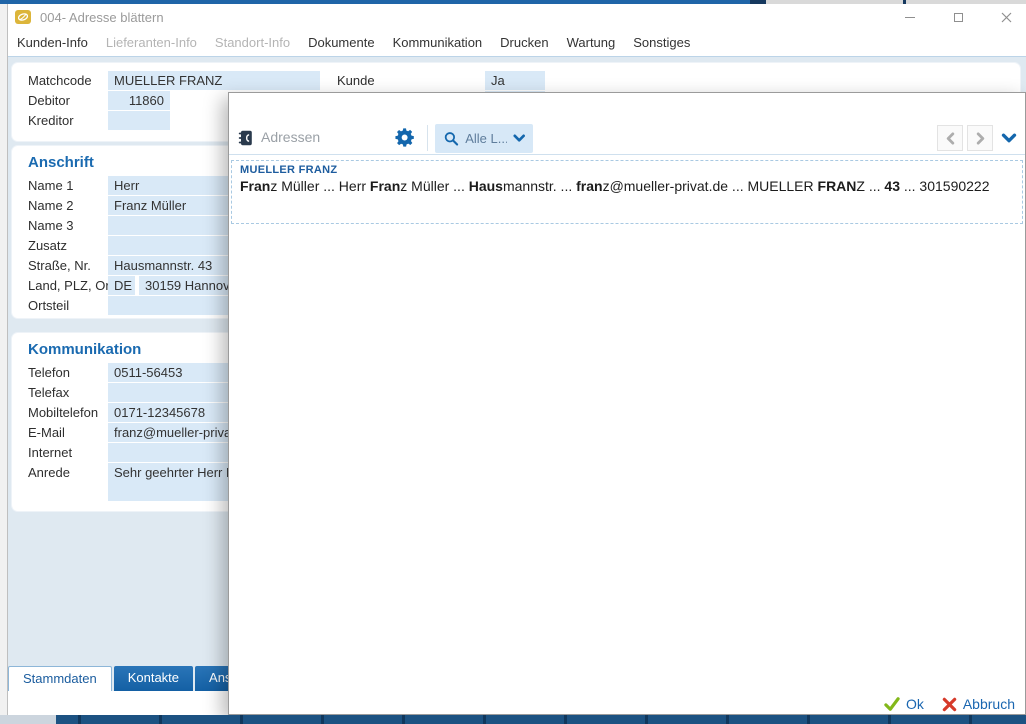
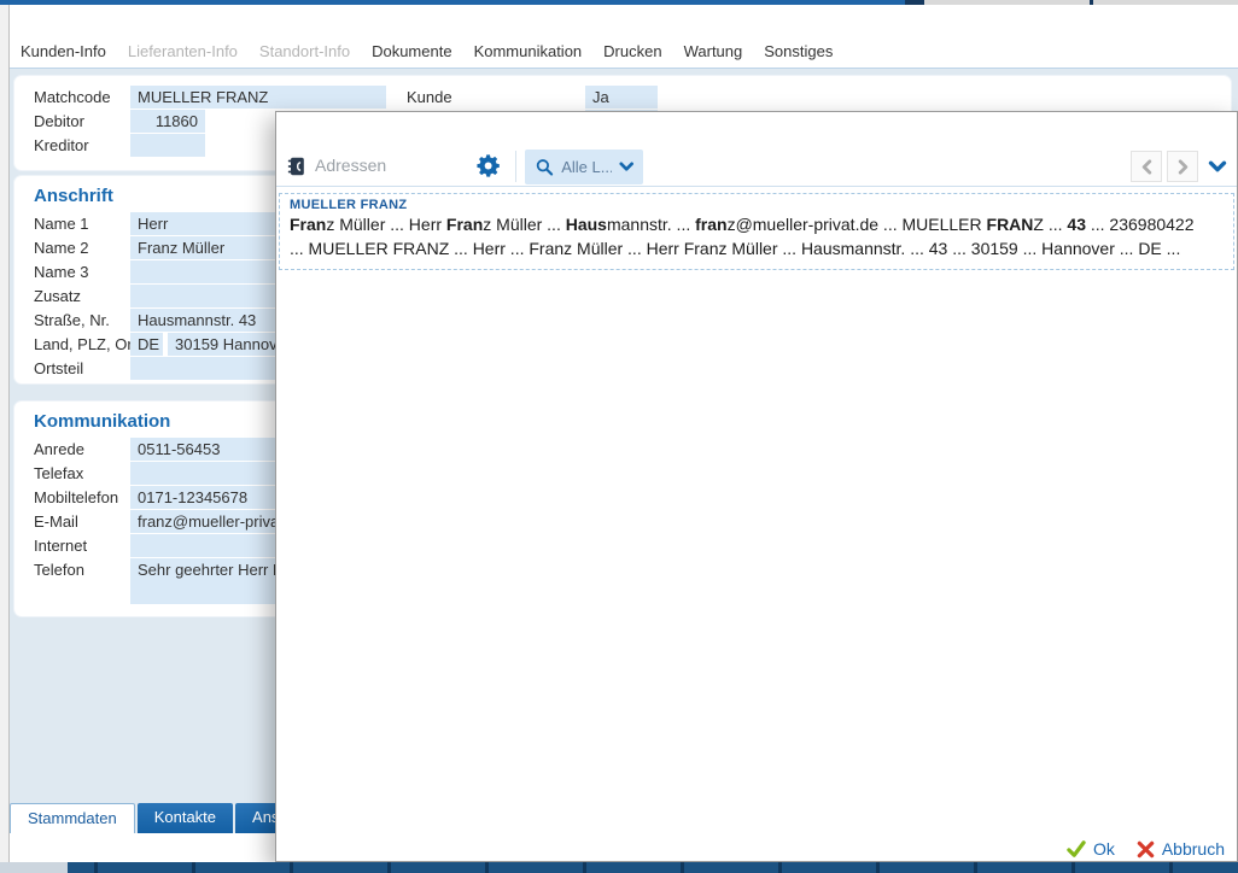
- 004- Adresse blättern
  Kunden-Info
  Lieferanten-Info
  Standort-Info
  Dokumente
  Kommunikation
  Drucken
  Wartung
  Sonstiges
  Matchcode
  MUELLER FRANZ
  Kunde
  Ja
  Debitor
  11860
  Kreditor
  Anschrift
  Name 1
  Herr
  Name 2
  Franz Müller
  Name 3
  Zusatz
  Straße, Nr.
  Hausmannstr. 43
  Land, PLZ, O
  DE
  30159 Hannov
  Ortsteil
  Kommunikation
- Telefon
+ Anrede
  0511-56453
  Telefax
  Mobiltelefon
  0171-12345678
  E-Mail
  franz@mueller-priv
  Internet
- Anrede
+ Telefon
  Sehr geehrter Herr
  Stammdaten
  Kontakte
  Adressen
  Alle L..
  MUELLER FRANZ
- Franz Müller ... Herr Franz Müller ... Hausmannstr. ... franz@mueller-privat.de ... MUELLER FRANZ ... 43 ... 301590222
+ Franz Müller ... Herr Franz Müller ... Hausmannstr. ... franz@mueller-privat.de ... MUELLER FRANZ ... 43 ... 236980422
+ ... MUELLER FRANZ ... Herr ... Franz Müller ... Herr Franz Müller ... Hausmannstr. ... 43 ... 30159 ... Hannover ... DE ...
  Ok
  Abbruch
